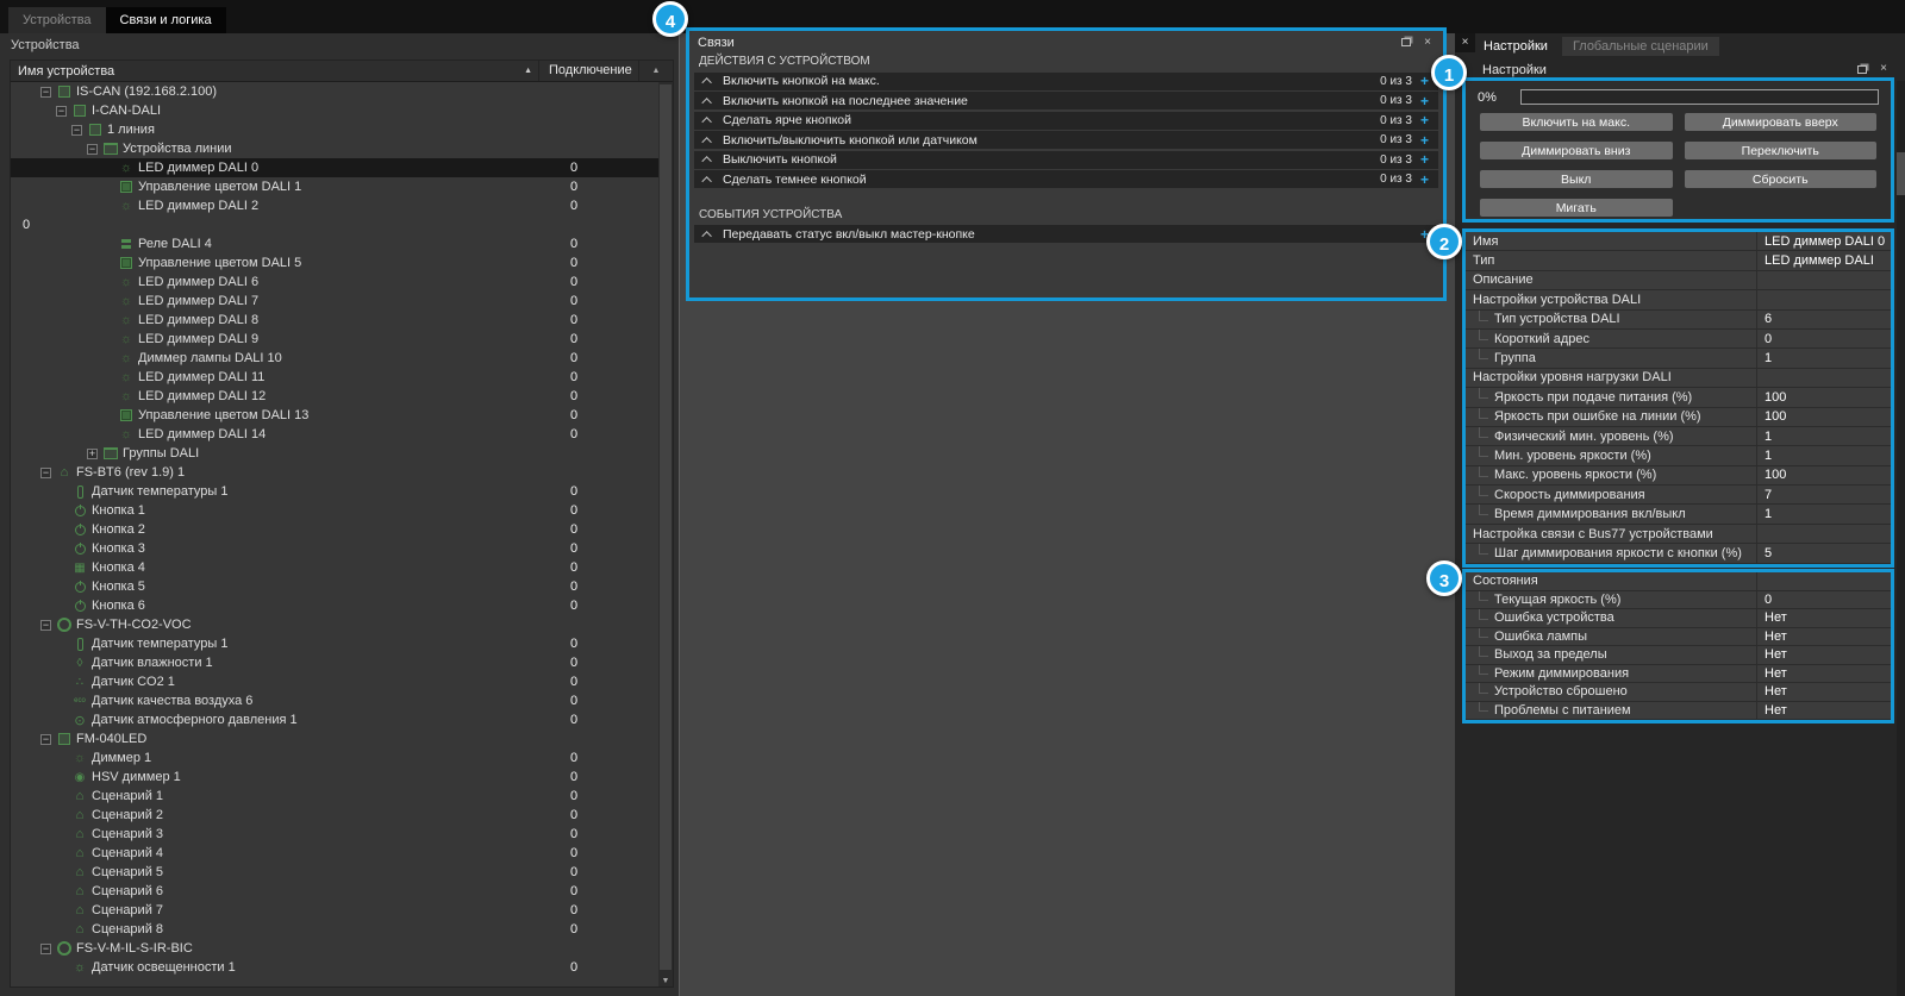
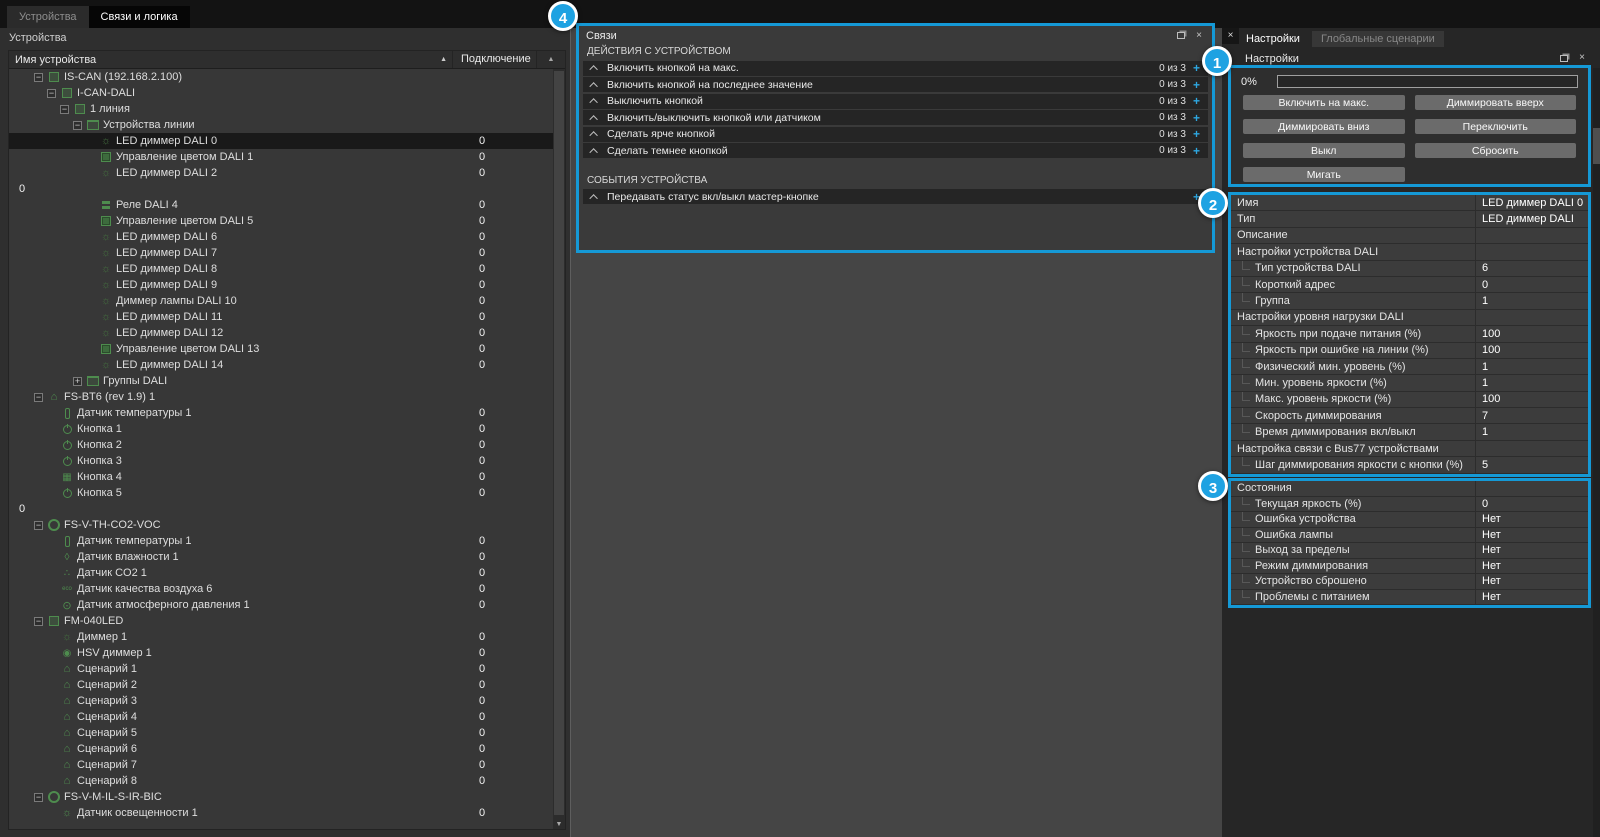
  Устройства
  Связи и логика
  Устройства
  Имя устройства
  Подключение
  −
  IS-CAN (192.168.2.100)
  −
  I-CAN-DALI
  −
  1 линия
  −
  Устройства линии
  LED диммер DALI 0
  0
  Управление цветом DALI 1
  0
  LED диммер DALI 2
  0
  0
  Реле DALI 4
  0
  Управление цветом DALI 5
  0
  LED диммер DALI 6
  0
  LED диммер DALI 7
  0
  LED диммер DALI 8
  0
  LED диммер DALI 9
  0
  Диммер лампы DALI 10
  0
  LED диммер DALI 11
  0
  LED диммер DALI 12
  0
  Управление цветом DALI 13
  0
  LED диммер DALI 14
  0
  +
  Группы DALI
  −
  FS-BT6 (rev 1.9) 1
  Датчик температуры 1
  0
  Кнопка 1
  0
  Кнопка 2
  0
  Кнопка 3
  0
  Кнопка 4
  0
  Кнопка 5
  0
- Кнопка 6
  0
  −
  FS-V-TH-CO2-VOC
  Датчик температуры 1
  0
  Датчик влажности 1
  0
  Датчик CO2 1
  0
  Датчик качества воздуха 6
  0
  Датчик атмосферного давления 1
  0
  −
  FM-040LED
  Диммер 1
  0
  HSV диммер 1
  0
  Сценарий 1
  0
  Сценарий 2
  0
  Сценарий 3
  0
  Сценарий 4
  0
  Сценарий 5
  0
  Сценарий 6
  0
  Сценарий 7
  0
  Сценарий 8
  0
  −
  FS-V-M-IL-S-IR-BIC
  Датчик освещенности 1
  0
  Связи
  ×
  ДЕЙСТВИЯ С УСТРОЙСТВОМ
  Включить кнопкой на макс.
  0 из 3
  +
  Включить кнопкой на последнее значение
  0 из 3
  +
- Сделать ярче кнопкой
+ Выключить кнопкой
  0 из 3
  +
  Включить/выключить кнопкой или датчиком
  0 из 3
  +
- Выключить кнопкой
+ Сделать ярче кнопкой
  0 из 3
  +
  Сделать темнее кнопкой
  0 из 3
  +
  СОБЫТИЯ УСТРОЙСТВА
  Передавать статус вкл/выкл мастер-кнопке
  +
  ×
  Настройки
  Глобальные сценарии
  Настройки
  ×
  0%
  Включить на макс.
  Диммировать вверх
  Диммировать вниз
  Переключить
  Выкл
  Сбросить
  Мигать
  Имя
  LED диммер DALI 0
  Тип
  LED диммер DALI
  Описание
  Настройки устройства DALI
  Тип устройства DALI
  6
  Короткий адрес
  0
  Группа
  1
  Настройки уровня нагрузки DALI
  Яркость при подаче питания (%)
  100
  Яркость при ошибке на линии (%)
  100
  Физический мин. уровень (%)
  1
  Мин. уровень яркости (%)
  1
  Макс. уровень яркости (%)
  100
  Скорость диммирования
  7
  Время диммирования вкл/выкл
  1
  Настройка связи с Bus77 устройствами
  Шаг диммирования яркости с кнопки (%)
  5
  Состояния
  Текущая яркость (%)
  0
  Ошибка устройства
  Нет
  Ошибка лампы
  Нет
  Выход за пределы
  Нет
  Режим диммирования
  Нет
  Устройство сброшено
  Нет
  Проблемы с питанием
  Нет
  1
  2
  3
  4
